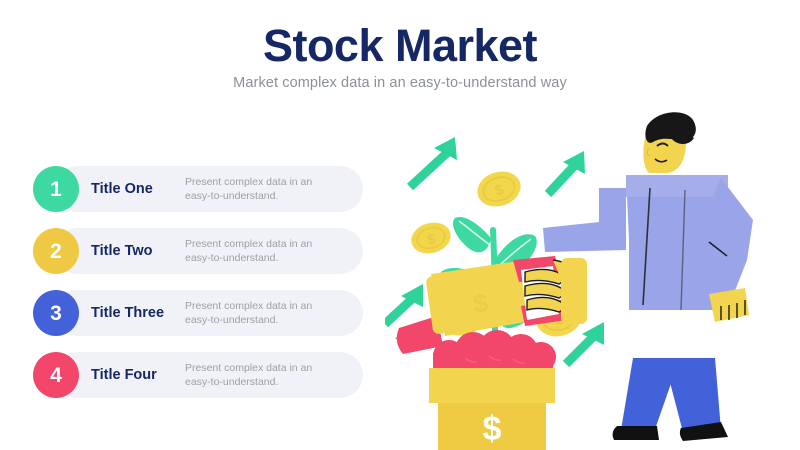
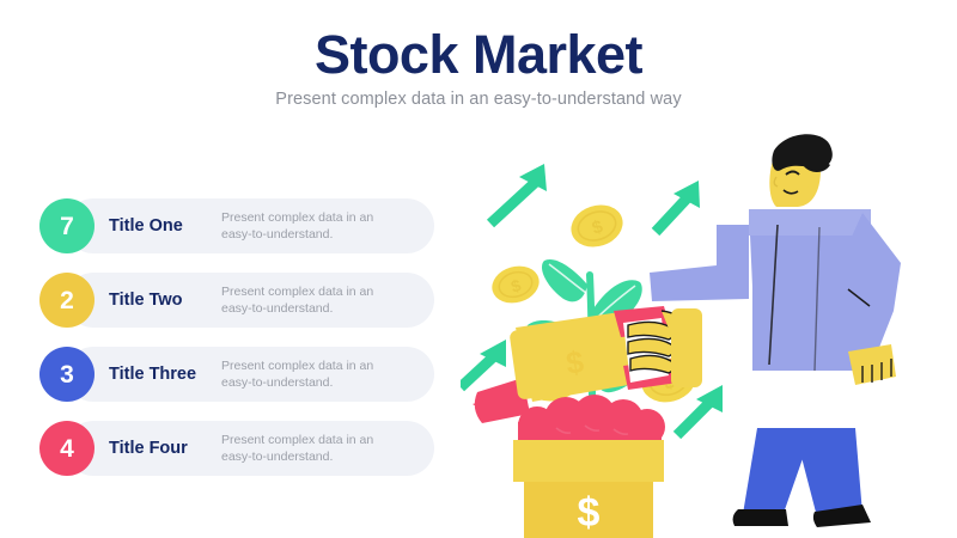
  Stock Market
- Market complex data in an easy-to-understand way
+ Present complex data in an easy-to-understand way
- 1
+ 7
  Title One
  Present complex data in an
  easy-to-understand.
  2
  Title Two
  Present complex data in an
  easy-to-understand.
  3
  Title Three
  Present complex data in an
  easy-to-understand.
  4
  Title Four
  Present complex data in an
  easy-to-understand.
  $
